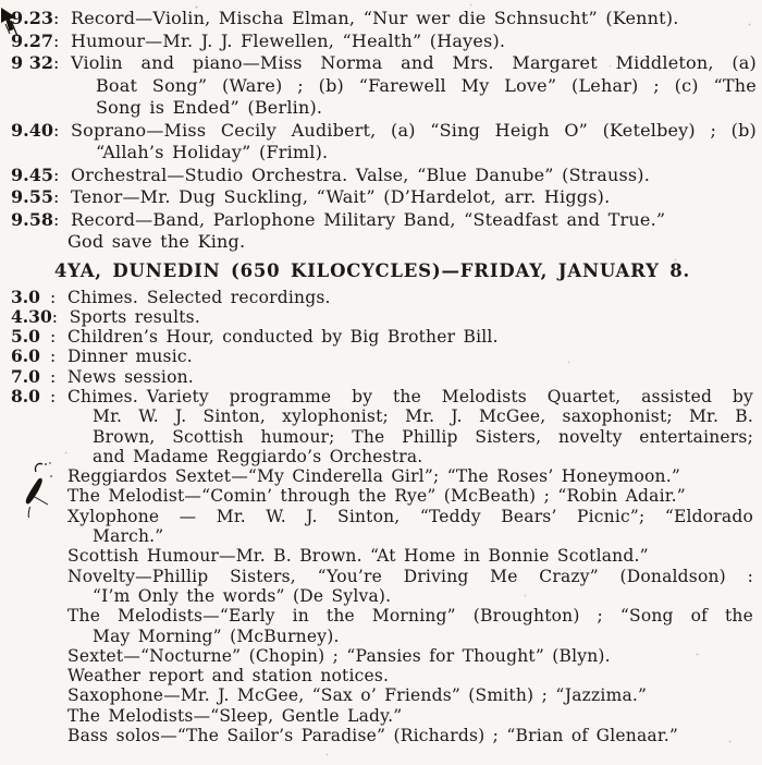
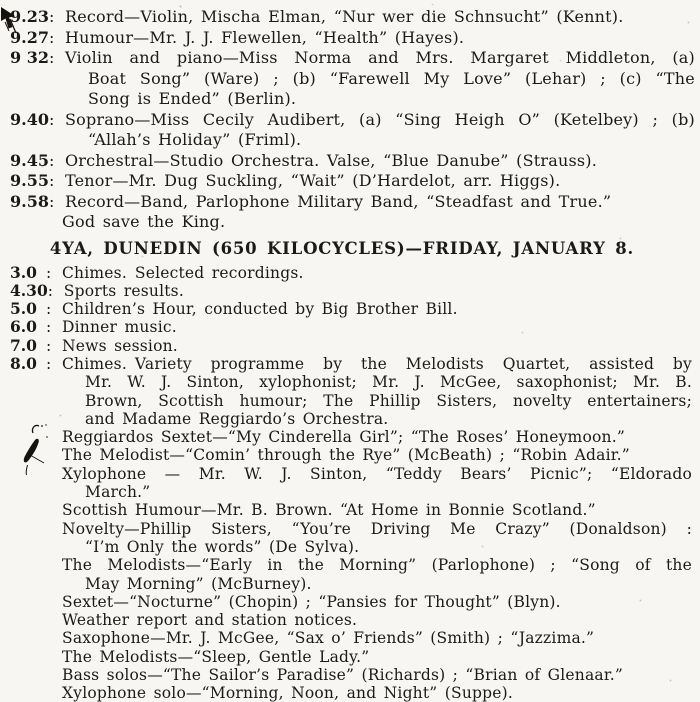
  9.23
  :
  Record—Violin, Mischa Elman, “Nur wer die Schnsucht” (Kennt).
  9.27
  :
  Humour—Mr. J. J. Flewellen, “Health” (Hayes).
  9 32
  :
  Violin and piano—Miss Norma and Mrs. Margaret Middleton, (a)
  Boat Song” (Ware) ; (b) “Farewell My Love” (Lehar) ; (c) “The
  Song is Ended” (Berlin).
  9.40
  :
  Soprano—Miss Cecily Audibert, (a) “Sing Heigh O” (Ketelbey) ; (b)
  “Allah’s Holiday” (Friml).
  9.45
  :
  Orchestral—Studio Orchestra. Valse, “Blue Danube” (Strauss).
  9.55
  :
  Tenor—Mr. Dug Suckling, “Wait” (D’Hardelot, arr. Higgs).
  9.58
  :
  Record—Band, Parlophone Military Band, “Steadfast and True.”
  God save the King.
  4YA, DUNEDIN (650 KILOCYCLES)—FRIDAY, JANUARY 8.
  3.0
  :
  Chimes. Selected recordings.
  4.30
  :
  Sports results.
  5.0
  :
  Children’s Hour, conducted by Big Brother Bill.
  6.0
  :
  Dinner music.
  7.0
  :
  News session.
  8.0
  :
  Chimes. Variety programme by the Melodists Quartet, assisted by
  Mr. W. J. Sinton, xylophonist; Mr. J. McGee, saxophonist; Mr. B.
  Brown, Scottish humour; The Phillip Sisters, novelty entertainers;
  and Madame Reggiardo’s Orchestra.
  Reggiardos Sextet—“My Cinderella Girl”; “The Roses’ Honeymoon.”
  The Melodist—“Comin’ through the Rye” (McBeath) ; “Robin Adair.”
  Xylophone — Mr. W. J. Sinton, “Teddy Bears’ Picnic”; “Eldorado
  March.”
  Scottish Humour—Mr. B. Brown. “At Home in Bonnie Scotland.”
  Novelty—Phillip Sisters, “You’re Driving Me Crazy” (Donaldson) :
  “I’m Only the words” (De Sylva).
- The Melodists—“Early in the Morning” (Broughton) ; “Song of the
+ The Melodists—“Early in the Morning” (Parlophone) ; “Song of the
  May Morning” (McBurney).
  Sextet—“Nocturne” (Chopin) ; “Pansies for Thought” (Blyn).
  Weather report and station notices.
  Saxophone—Mr. J. McGee, “Sax o’ Friends” (Smith) ; “Jazzima.”
  The Melodists—“Sleep, Gentle Lady.”
  Bass solos—“The Sailor’s Paradise” (Richards) ; “Brian of Glenaar.”
+ Xylophone solo—“Morning, Noon, and Night” (Suppe).
